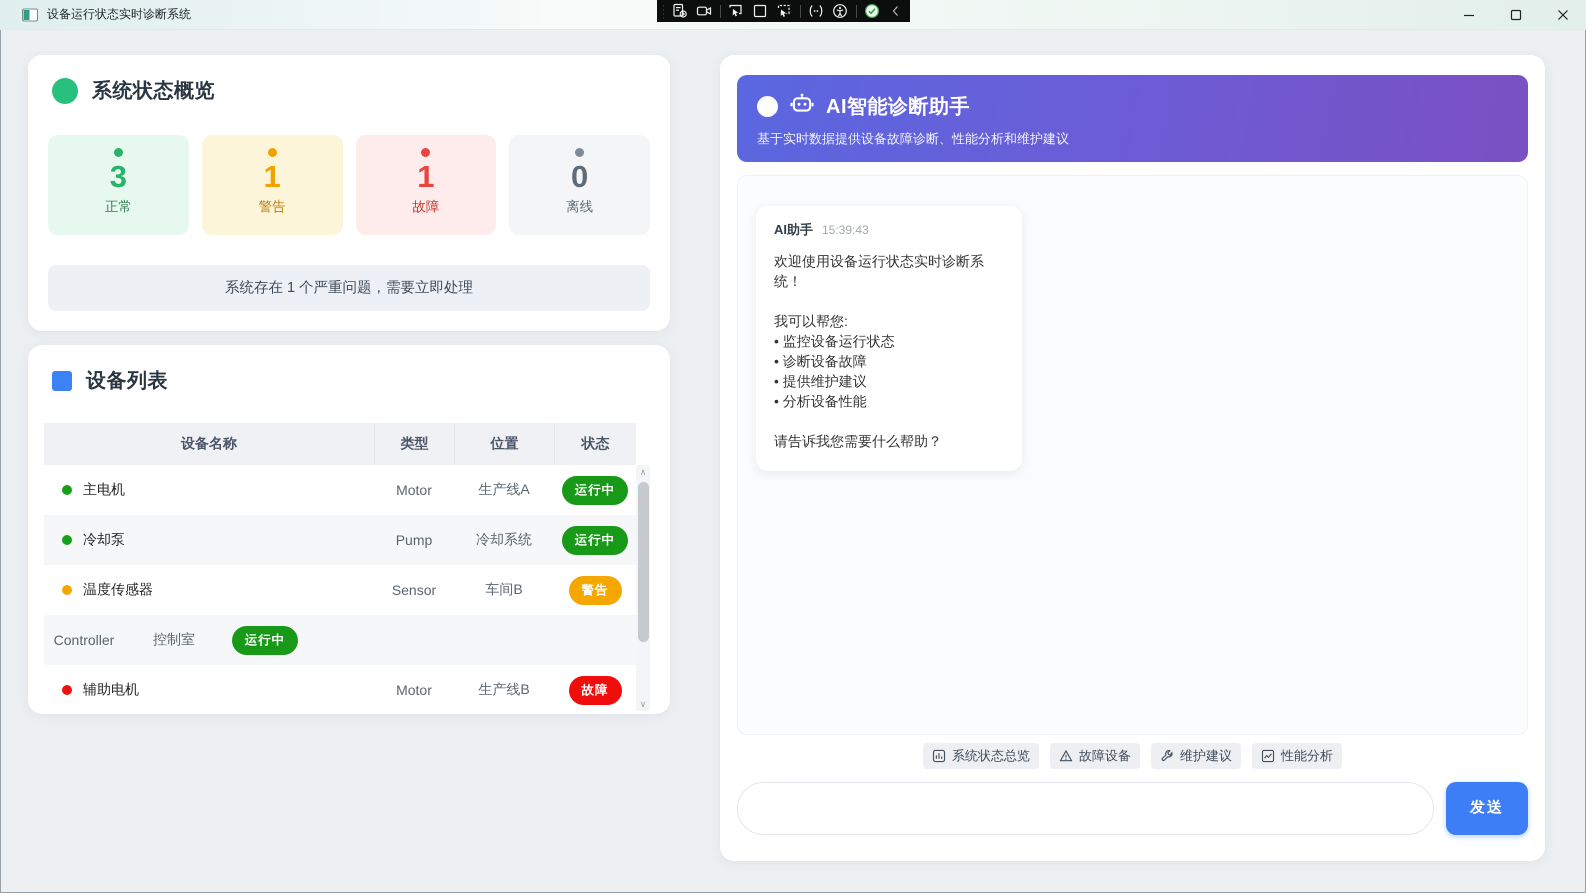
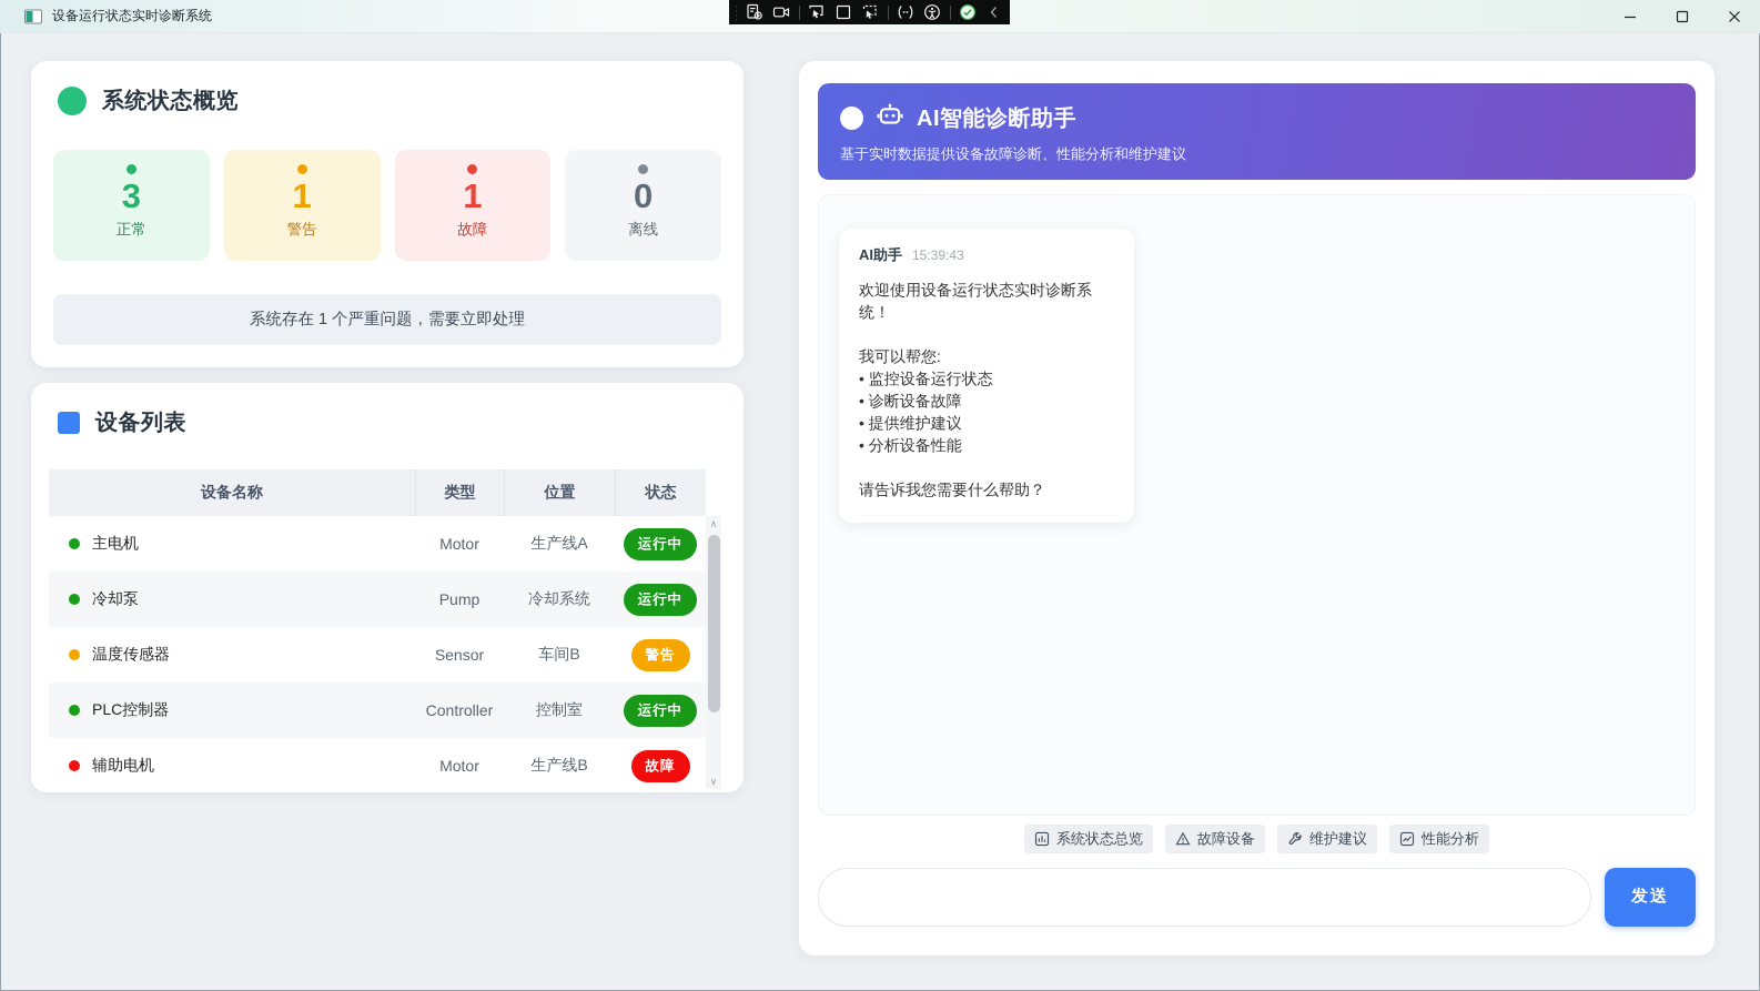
  设备运行状态实时诊断系统
  系统状态概览
  3
  正常
  1
  警告
  1
  故障
  0
  离线
  系统存在 1 个严重问题，需要立即处理
  设备列表
  设备名称
  类型
  位置
  状态
  主电机
  Motor
  生产线A
  运行中
  冷却泵
  Pump
  冷却系统
  运行中
  温度传感器
  Sensor
  车间B
  警告
+ PLC控制器
  Controller
  控制室
  运行中
  辅助电机
  Motor
  生产线B
  故障
  ∧
  ∨
  AI智能诊断助手
  基于实时数据提供设备故障诊断、性能分析和维护建议
  AI助手
  15:39:43
  欢迎使用设备运行状态实时诊断系统！
  我可以帮您:
  • 监控设备运行状态
  • 诊断设备故障
  • 提供维护建议
  • 分析设备性能
  请告诉我您需要什么帮助？
  系统状态总览
  故障设备
  维护建议
  性能分析
  发送
